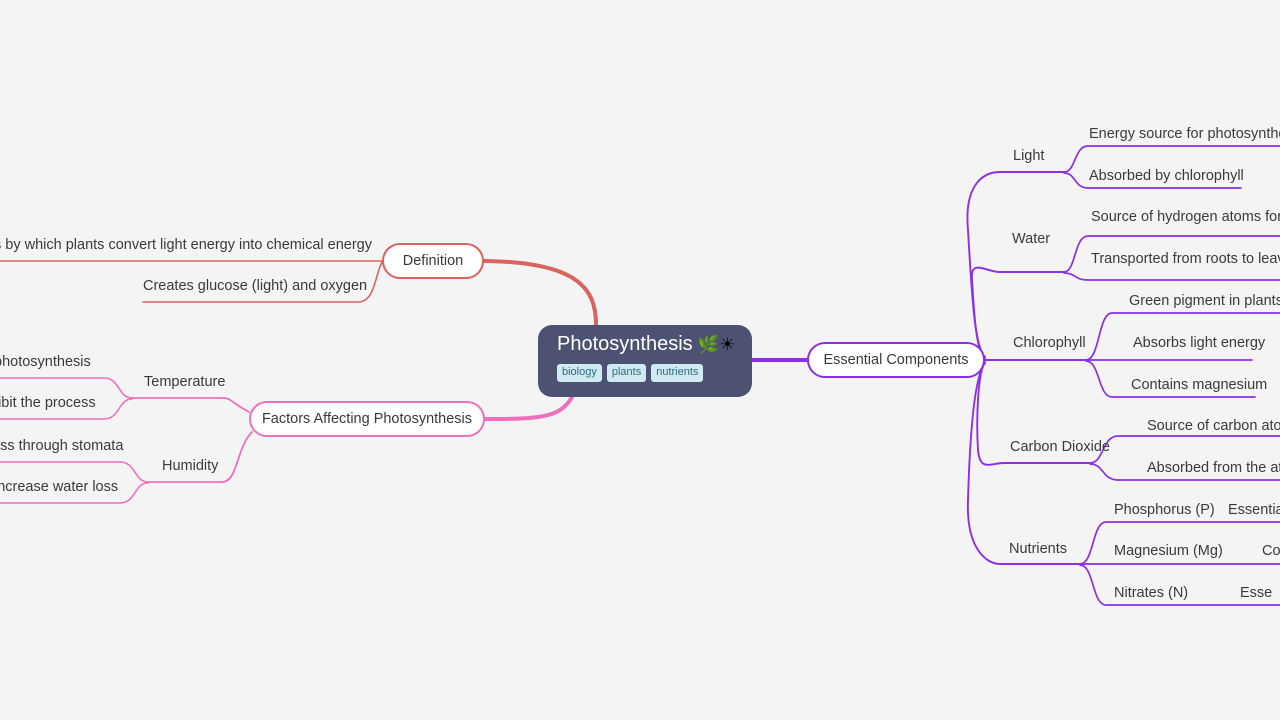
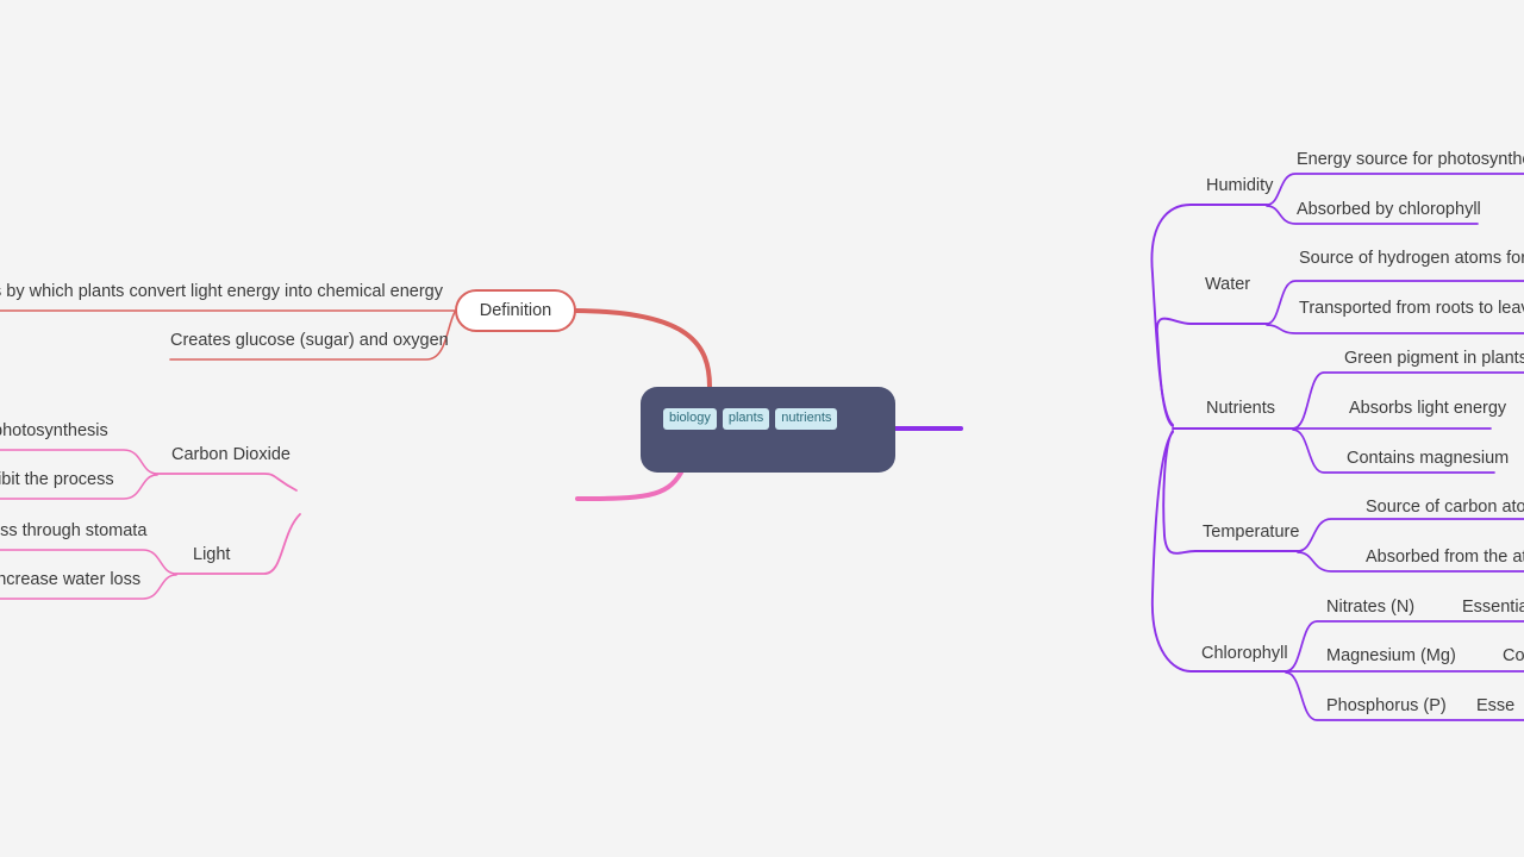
- Photosynthesis 🌿☀
  biology
  plants
  nutrients
  Definition
- Factors Affecting Photosynthesis
- Essential Components
  by which plants convert light energy into chemical energy
- Creates glucose (light) and oxygen
+ Creates glucose (sugar) and oxygen
- Temperature
+ Carbon Dioxide
- Humidity
+ Light
  hotosynthesis
  bit the process
  ss through stomata
  ncrease water loss
- Light
+ Humidity
  Water
- Chlorophyll
+ Nutrients
- Carbon Dioxide
+ Temperature
- Nutrients
+ Chlorophyll
  Energy source for photosynth
  Absorbed by chlorophyll
  Source of hydrogen atoms fo
  Transported from roots to lea
  Green pigment in plants
  Absorbs light energy
  Contains magnesium
  Source of carbon ato
  Absorbed from the a
- Phosphorus (P)
+ Nitrates (N)
  Magnesium (Mg)
- Nitrates (N)
+ Phosphorus (P)
  Essenti
  Co
  Esse
